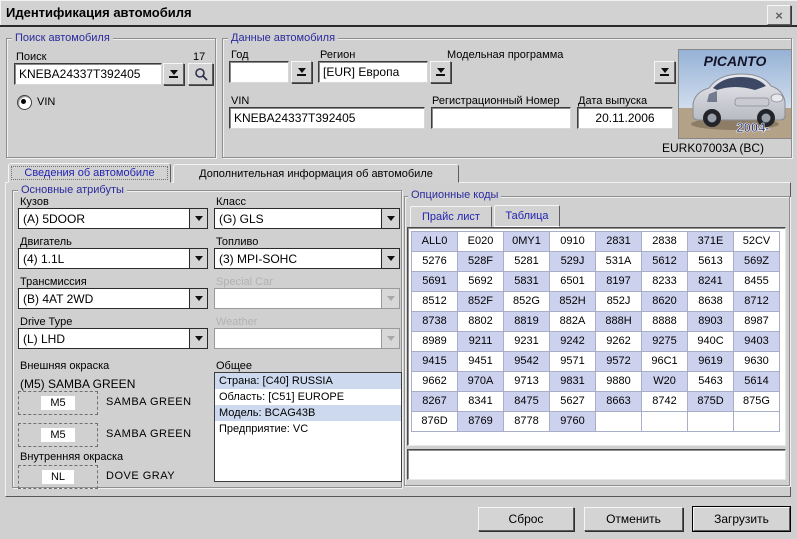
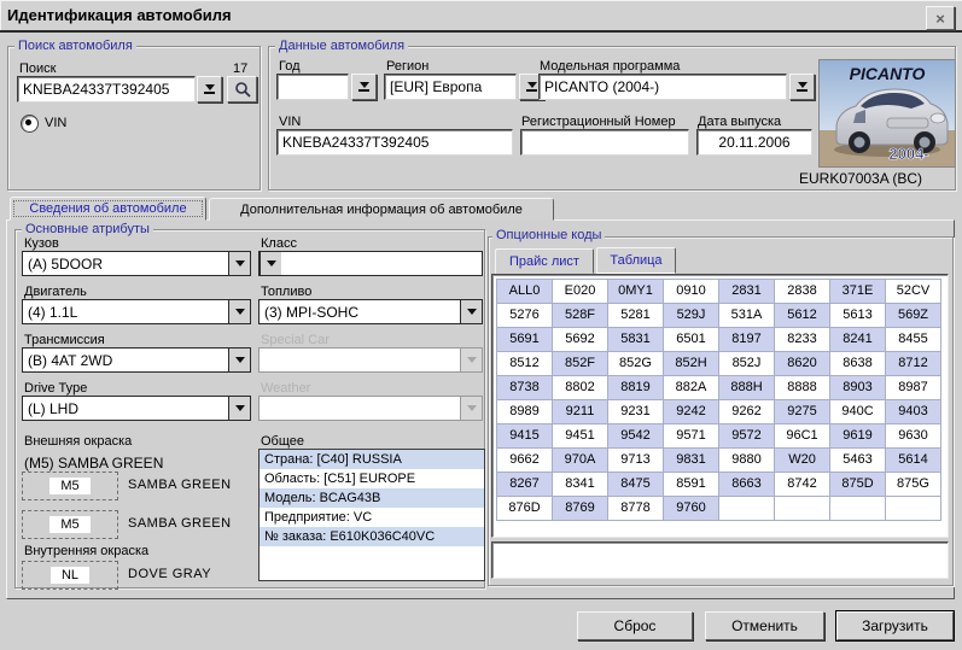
  Идентификация автомобиля
  ×
  Поиск автомобиля
  Поиск
  17
  KNEBA24337T392405
  VIN
  Данные автомобиля
  Год
  Регион
  [EUR] Европа
  Модельная программа
+ PICANTO (2004-)
  VIN
  KNEBA24337T392405
  Регистрационный Номер
  Дата выпуска
  20.11.2006
  PICANTO
  2004-
  EURK07003A (BC)
  Сведения об автомобиле
  Дополнительная информация об автомобиле
  Основные атрибуты
  Кузов
  (A) 5DOOR
  Класс
- (G) GLS
  Двигатель
  (4) 1.1L
  Топливо
  (3) MPI-SOHC
  Трансмиссия
  (B) 4AT 2WD
  Special Car
  Drive Type
  (L) LHD
  Weather
  Внешняя окраска
  (M5) SAMBA GREEN
  M5
  SAMBA GREEN
  M5
  SAMBA GREEN
  NL
  DOVE GRAY
  Внутренняя окраска
  Общее
  Страна: [C40] RUSSIA
  Область: [C51] EUROPE
  Модель: BCAG43B
  Предприятие: VC
+ № заказа: E610K036C40VC
  Опционные коды
  Прайс лист
  Таблица
  ALL0
  E020
  0MY1
  0910
  2831
  2838
  371E
  52CV
  5276
  528F
  5281
  529J
  531A
  5612
  5613
  569Z
  5691
  5692
  5831
  6501
  8197
  8233
  8241
  8455
  8512
  852F
  852G
  852H
  852J
  8620
  8638
  8712
  8738
  8802
  8819
  882A
  888H
  8888
  8903
  8987
  8989
  9211
  9231
  9242
  9262
  9275
  940C
  9403
  9415
  9451
  9542
  9571
  9572
  96C1
  9619
  9630
  9662
  970A
  9713
  9831
  9880
  W20
  5463
  5614
  8267
  8341
  8475
- 5627
+ 8591
  8663
  8742
  875D
  875G
  876D
  8769
  8778
  9760
  Сброс
  Отменить
  Загрузить
